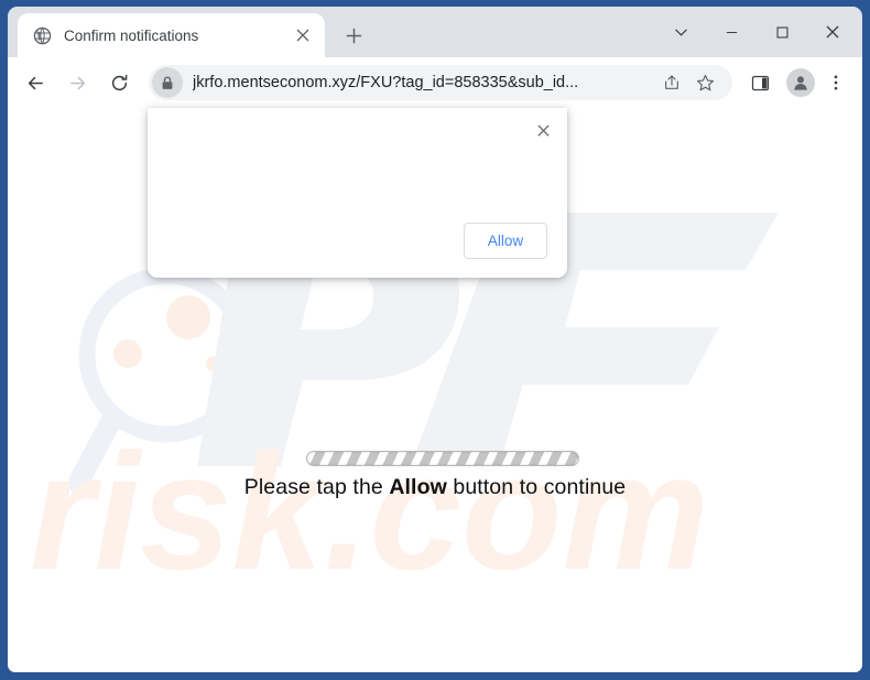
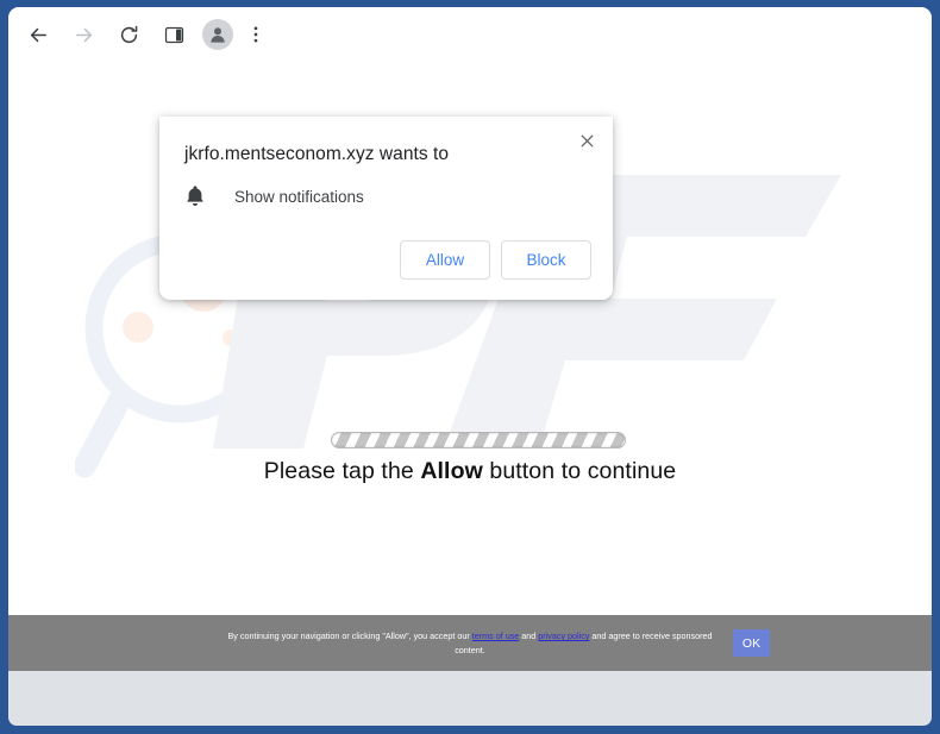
- Confirm notifications
- jkrfo.mentseconom.xyz/FXU?tag_id=858335&sub_id...
- risk.com
  Please tap the Allow button to continue
+ By continuing your navigation or clicking "Allow", you accept our terms of use and privacy policy and agree to receive sponsored content.
+ OK
+ jkrfo.mentseconom.xyz wants to
+ Show notifications
  Allow
+ Block
